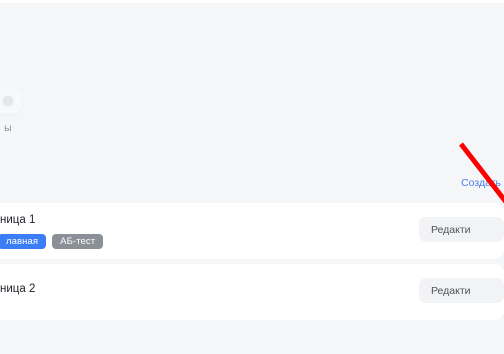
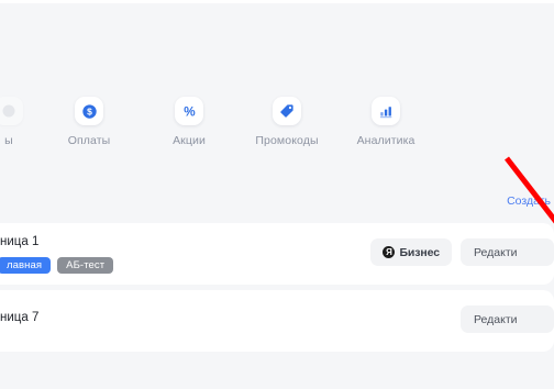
  ы
+ $
+ Оплаты
+ %
+ Акции
+ Промокоды
+ Аналитика
  Создаь
  ница 1
  лавная
  АБ-тест
+ Я
+ Бизнес
  Редакти
- ница 2
+ ница 7
  Редакти
